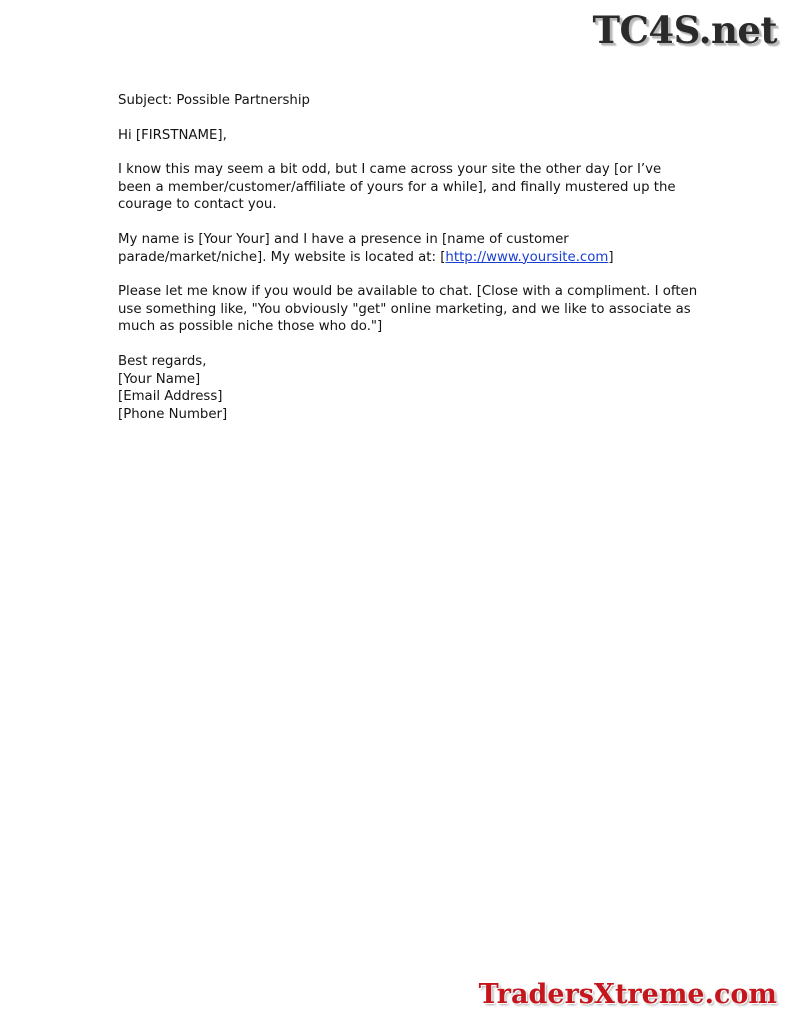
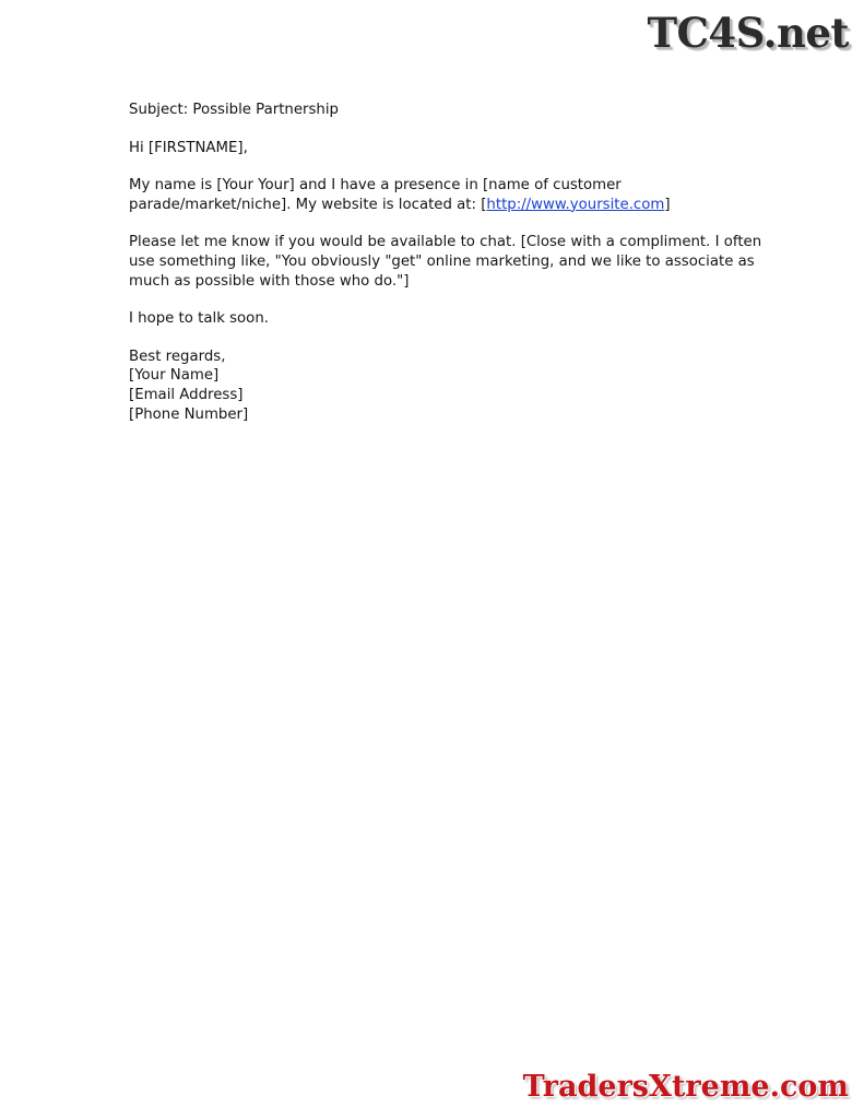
  TC4S.net
  Subject: Possible Partnership
  Hi [FIRSTNAME],
- I know this may seem a bit odd, but I came across your site the other day [or I’ve been a member/customer/affiliate of yours for a while], and finally mustered up the courage to contact you.
  My name is [Your Your] and I have a presence in [name of customer parade/market/niche]. My website is located at: [http://www.yoursite.com]
- Please let me know if you would be available to chat. [Close with a compliment. I often use something like, "You obviously "get" online marketing, and we like to associate as much as possible niche those who do."]
+ Please let me know if you would be available to chat. [Close with a compliment. I often use something like, "You obviously "get" online marketing, and we like to associate as much as possible with those who do."]
+ I hope to talk soon.
  Best regards,
  [Your Name]
  [Email Address]
  [Phone Number]
  TradersXtreme.com
